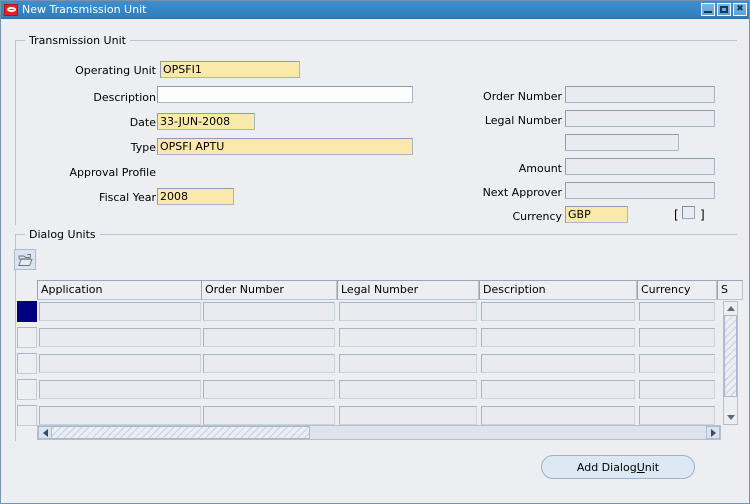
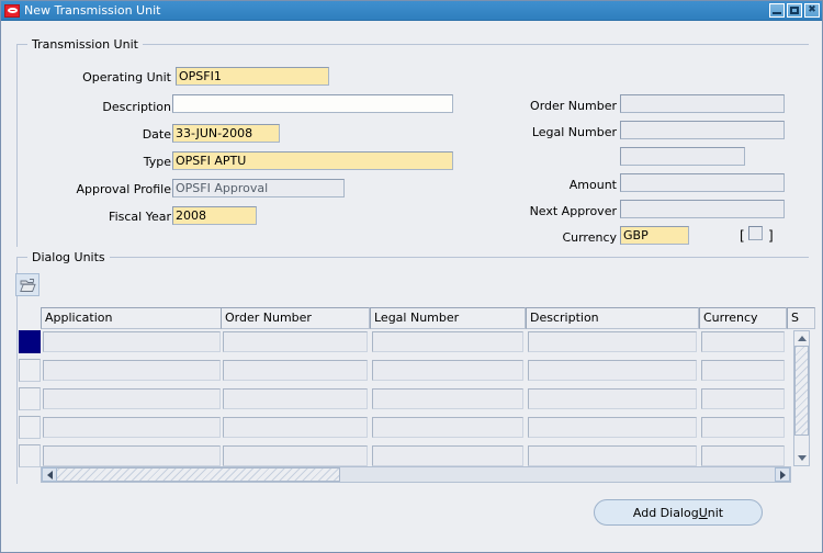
  New Transmission Unit
  ✖
  Transmission Unit
  Operating Unit
  Description
  Date
  Type
  Approval Profile
  Fiscal Year
  OPSFI1
  33-JUN-2008
  OPSFI APTU
+ OPSFI Approval
  2008
  Order Number
  Legal Number
  Amount
  Next Approver
  Currency
  GBP
  [
  ]
  Dialog Units
  Application
  Order Number
  Legal Number
  Description
  Currency
  S
  Add Dialog
  U
  nit
